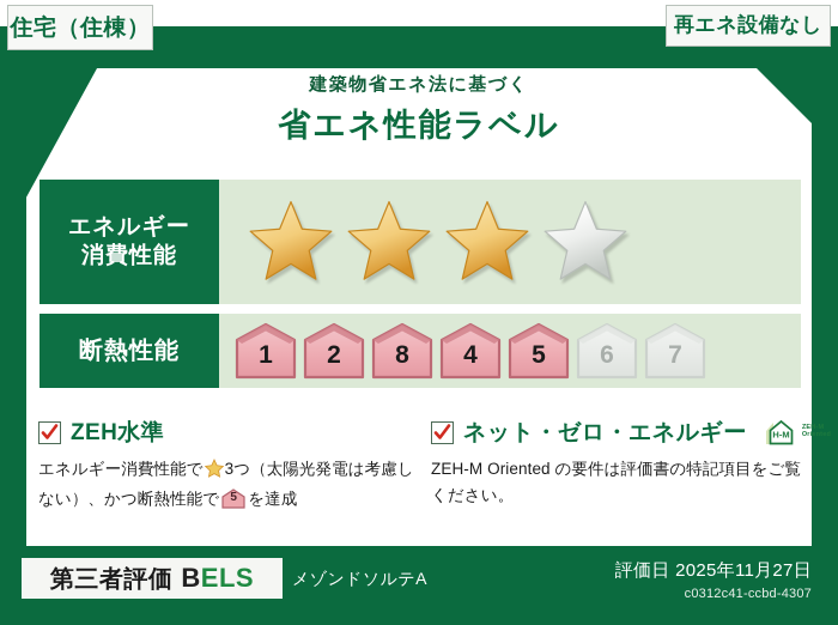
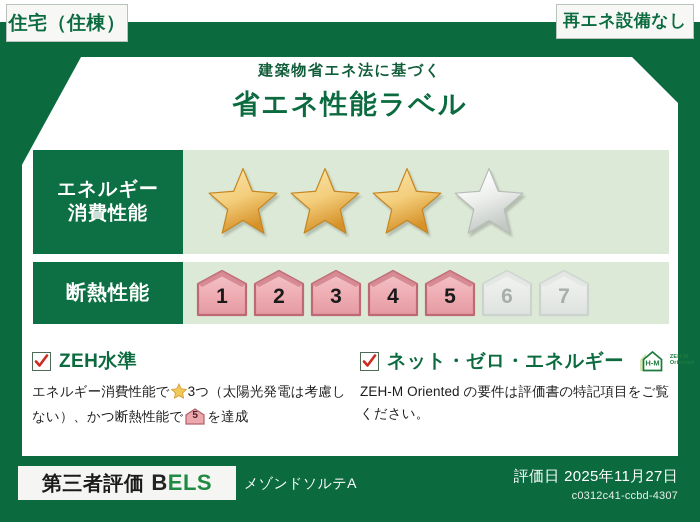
  住宅（住棟）
  再エネ設備なし
  建築物省エネ法に基づく
  省エネ性能ラベル
  エネルギー
  消費性能
  断熱性能
  1
  2
- 8
+ 3
  4
  5
  6
  7
  ZEH水準
  エネルギー消費性能で 3つ（太陽光発電は考慮しない）、かつ断熱性能で
  5
  を達成
  ネット・ゼロ・エネルギー
  H-M
  ZEH-M Oriented の要件は評価書の特記項目をご覧ください。
  第三者評価
  BELS
  メゾンドソルテA
  評価日 2025年11月27日
  c0312c41-ccbd-4307
